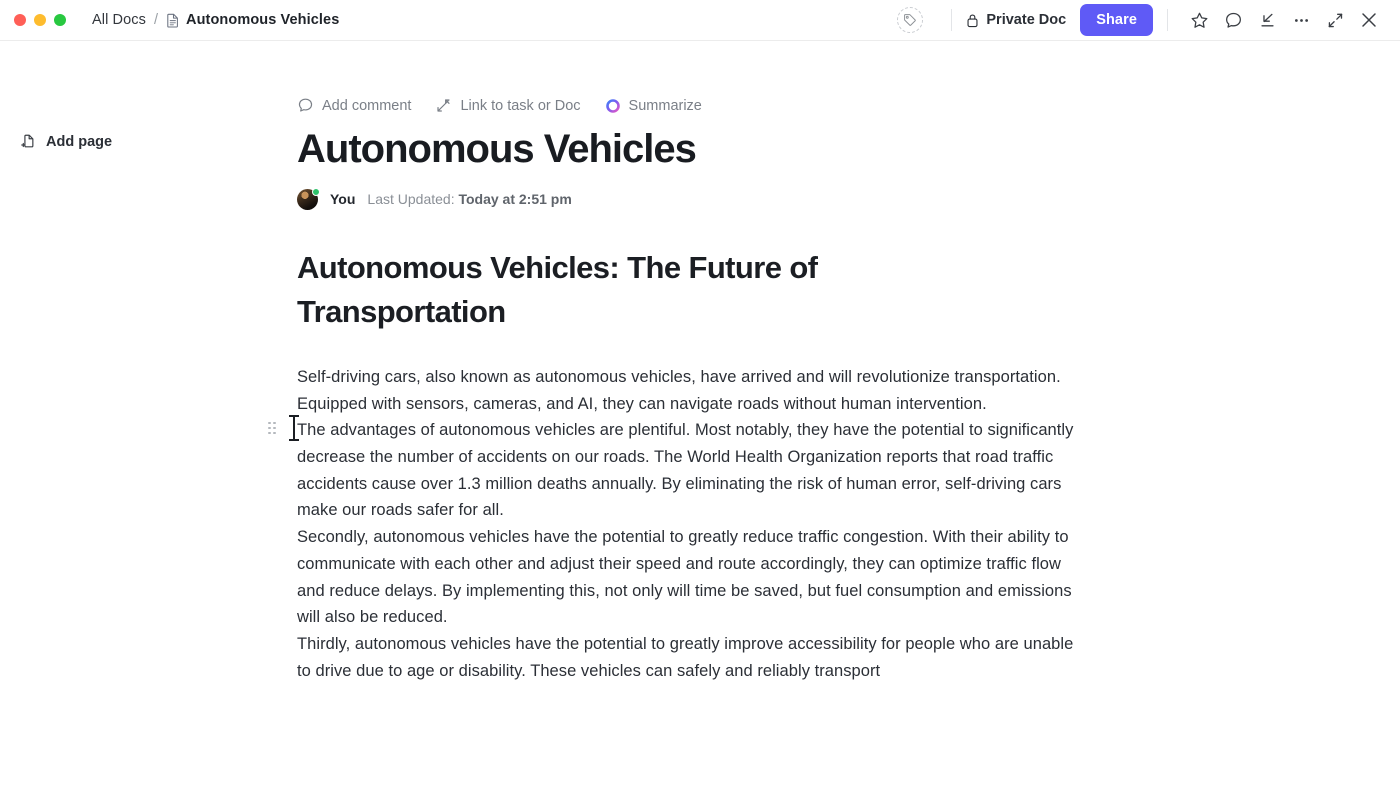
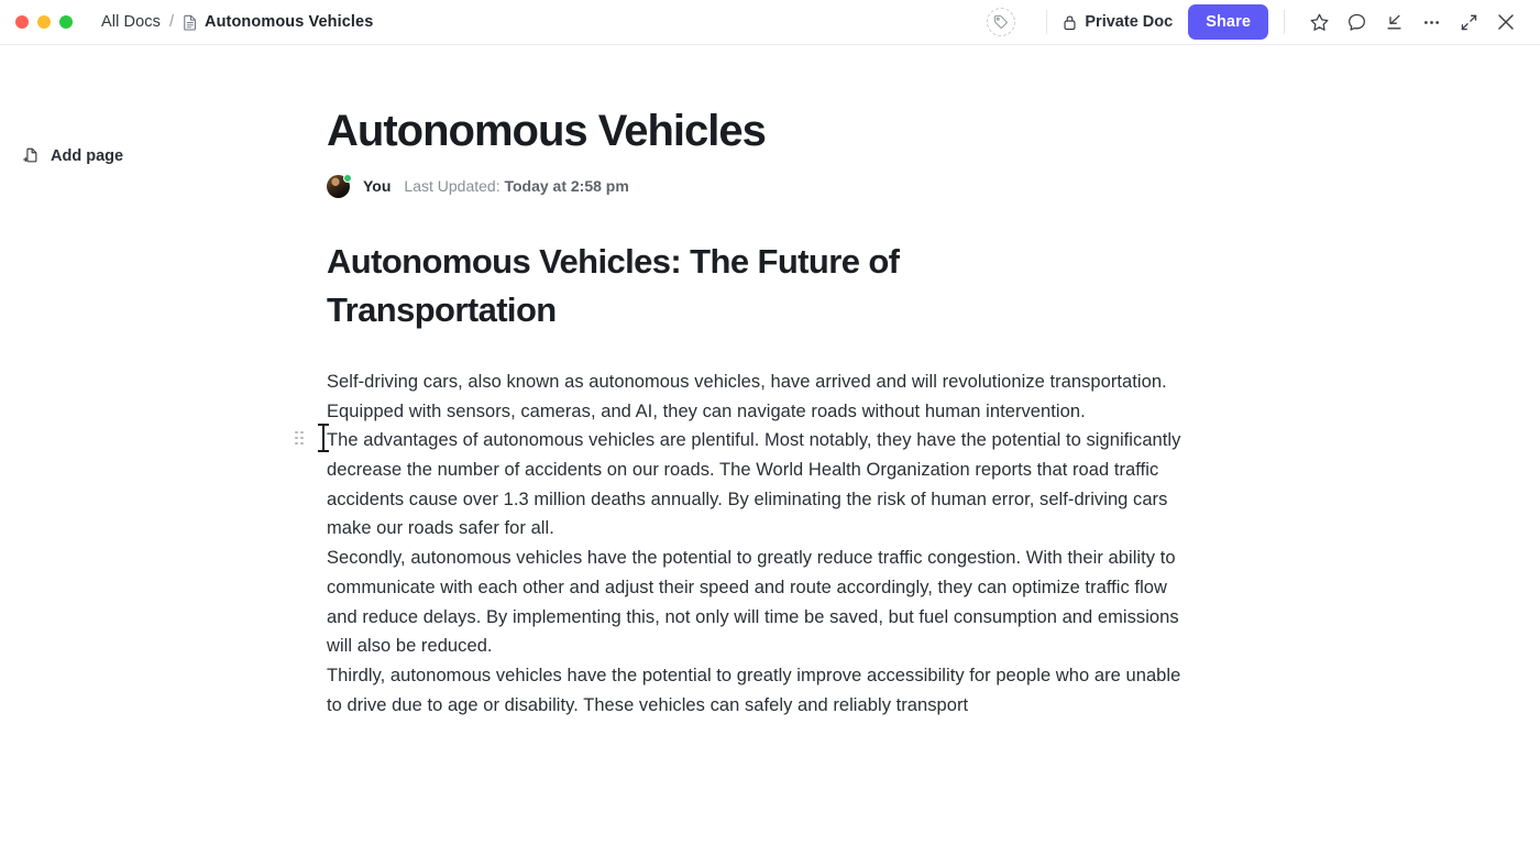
  All Docs
  /
  Autonomous Vehicles
  Private Doc
  Share
  Add page
- Add comment
- Link to task or Doc
- Summarize
  Autonomous Vehicles
  You
- Last Updated: Today at 2:51 pm
+ Last Updated: Today at 2:58 pm
  Autonomous Vehicles: The Future of Transportation
  Self-driving cars, also known as autonomous vehicles, have arrived and will revolutionize transportation. Equipped with sensors, cameras, and AI, they can navigate roads without human intervention.
  The advantages of autonomous vehicles are plentiful. Most notably, they have the potential to significantly decrease the number of accidents on our roads. The World Health Organization reports that road traffic accidents cause over 1.3 million deaths annually. By eliminating the risk of human error, self-driving cars make our roads safer for all.
  Secondly, autonomous vehicles have the potential to greatly reduce traffic congestion. With their ability to communicate with each other and adjust their speed and route accordingly, they can optimize traffic flow and reduce delays. By implementing this, not only will time be saved, but fuel consumption and emissions will also be reduced.
  Thirdly, autonomous vehicles have the potential to greatly improve accessibility for people who are unable to drive due to age or disability. These vehicles can safely and reliably transport
